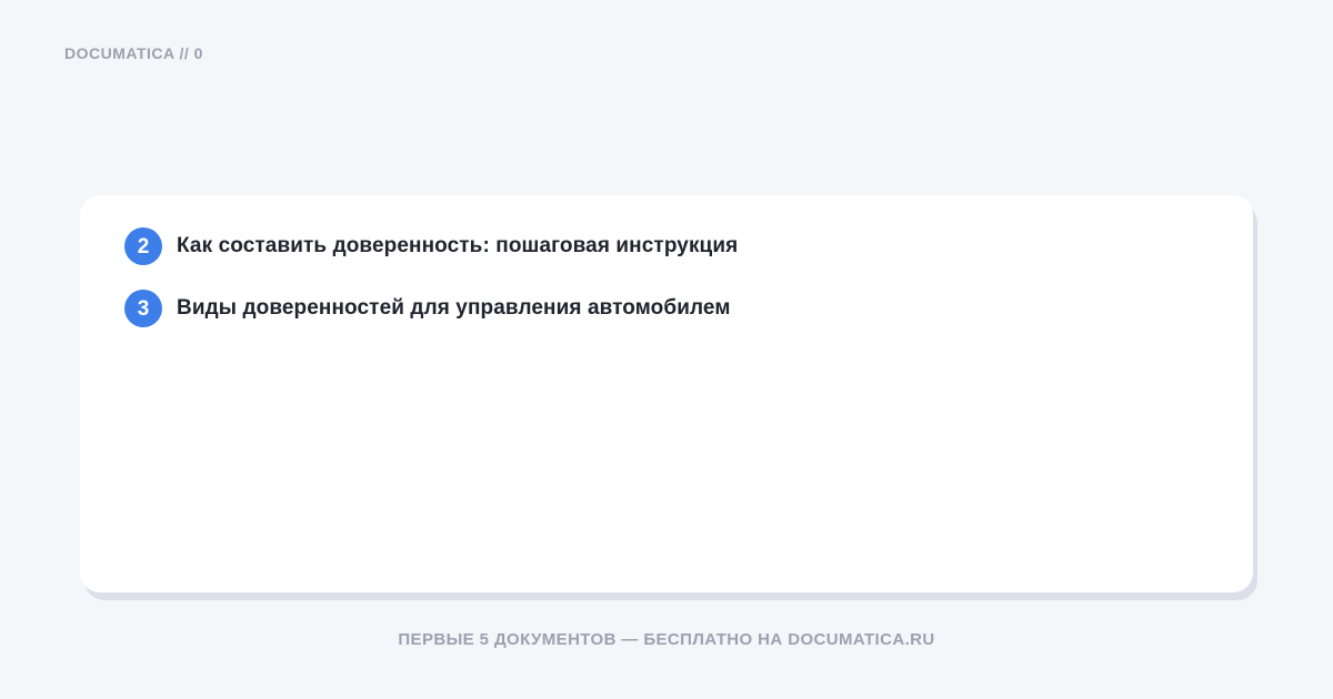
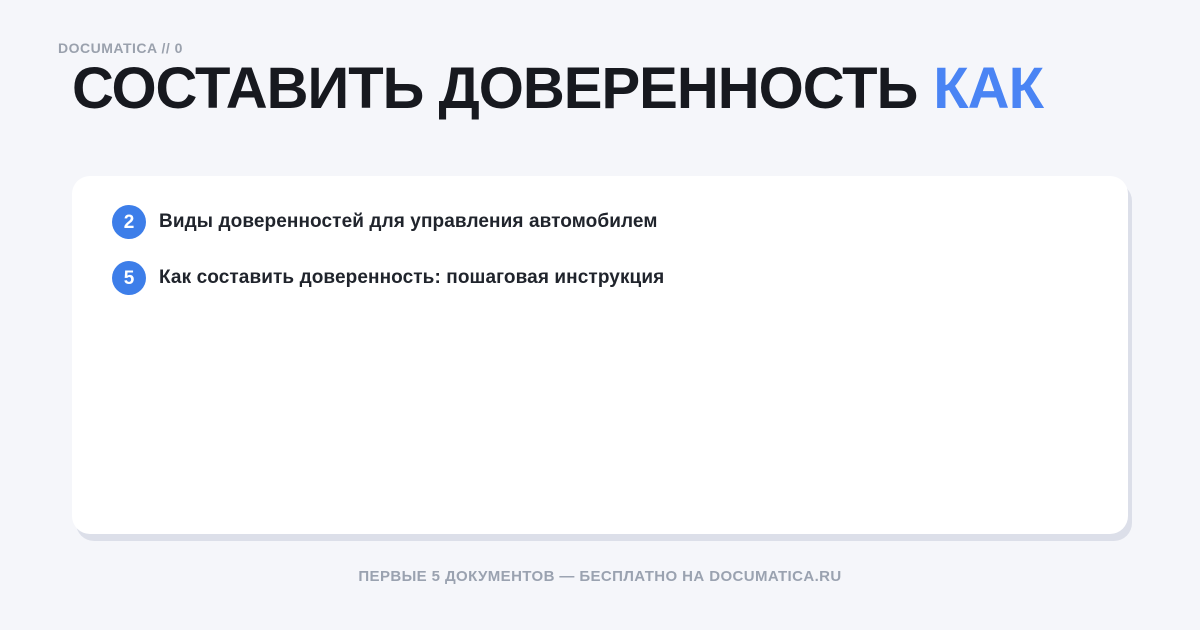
  DOCUMATICA // 0
+ СОСТАВИТЬ ДОВЕРЕННОСТЬ КАК
  2
- Как составить доверенность: пошаговая инструкция
+ Виды доверенностей для управления автомобилем
- 3
+ 5
- Виды доверенностей для управления автомобилем
+ Как составить доверенность: пошаговая инструкция
  ПЕРВЫЕ 5 ДОКУМЕНТОВ — БЕСПЛАТНО НА DOCUMATICA.RU
